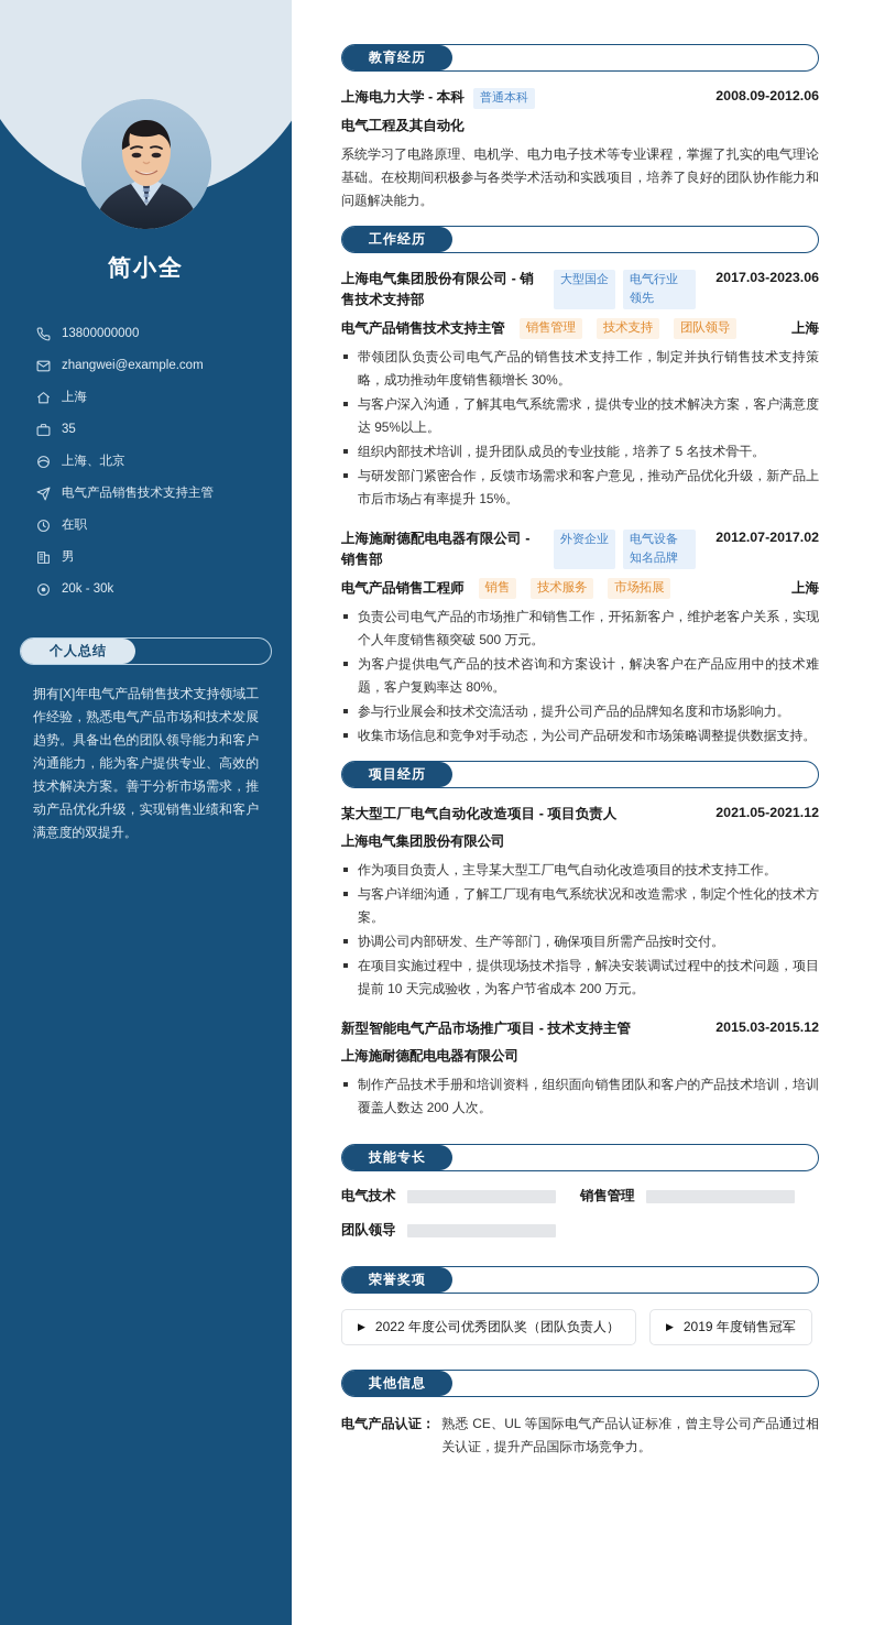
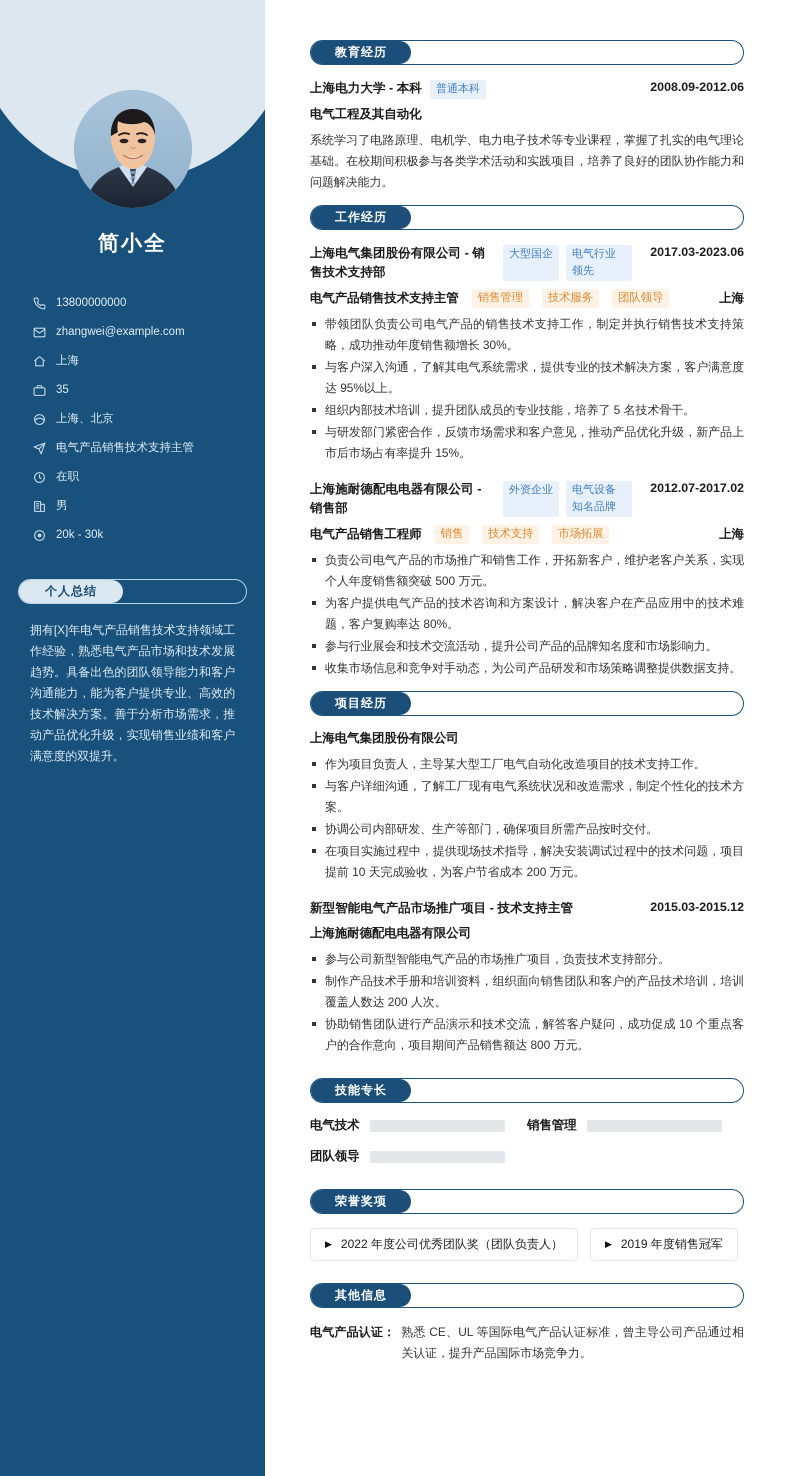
  简小全
  13800000000
  zhangwei@example.com
  上海
  35
  上海、北京
  电气产品销售技术支持主管
  在职
  男
  20k - 30k
  个人总结
  拥有[X]年电气产品销售技术支持领域工作经验，熟悉电气产品市场和技术发展趋势。具备出色的团队领导能力和客户沟通能力，能为客户提供专业、高效的技术解决方案。善于分析市场需求，推动产品优化升级，实现销售业绩和客户满意度的双提升。
  教育经历
  上海电力大学 - 本科
  普通本科
  2008.09-2012.06
  电气工程及其自动化
  系统学习了电路原理、电机学、电力电子技术等专业课程，掌握了扎实的电气理论基础。在校期间积极参与各类学术活动和实践项目，培养了良好的团队协作能力和问题解决能力。
  工作经历
  上海电气集团股份有限公司 - 销售技术支持部
  大型国企
  电气行业领先
  2017.03-2023.06
  电气产品销售技术支持主管
  销售管理
- 技术支持
+ 技术服务
  团队领导
  上海
  带领团队负责公司电气产品的销售技术支持工作，制定并执行销售技术支持策略，成功推动年度销售额增长 30%。
  与客户深入沟通，了解其电气系统需求，提供专业的技术解决方案，客户满意度达 95%以上。
  组织内部技术培训，提升团队成员的专业技能，培养了 5 名技术骨干。
  与研发部门紧密合作，反馈市场需求和客户意见，推动产品优化升级，新产品上市后市场占有率提升 15%。
  上海施耐德配电电器有限公司 - 销售部
  外资企业
  电气设备知名品牌
  2012.07-2017.02
  电气产品销售工程师
  销售
- 技术服务
+ 技术支持
  市场拓展
  上海
  负责公司电气产品的市场推广和销售工作，开拓新客户，维护老客户关系，实现个人年度销售额突破 500 万元。
  为客户提供电气产品的技术咨询和方案设计，解决客户在产品应用中的技术难题，客户复购率达 80%。
  参与行业展会和技术交流活动，提升公司产品的品牌知名度和市场影响力。
  收集市场信息和竞争对手动态，为公司产品研发和市场策略调整提供数据支持。
  项目经历
- 某大型工厂电气自动化改造项目 - 项目负责人
- 2021.05-2021.12
  上海电气集团股份有限公司
  作为项目负责人，主导某大型工厂电气自动化改造项目的技术支持工作。
  与客户详细沟通，了解工厂现有电气系统状况和改造需求，制定个性化的技术方案。
  协调公司内部研发、生产等部门，确保项目所需产品按时交付。
  在项目实施过程中，提供现场技术指导，解决安装调试过程中的技术问题，项目提前 10 天完成验收，为客户节省成本 200 万元。
  新型智能电气产品市场推广项目 - 技术支持主管
  2015.03-2015.12
  上海施耐德配电电器有限公司
+ 参与公司新型智能电气产品的市场推广项目，负责技术支持部分。
  制作产品技术手册和培训资料，组织面向销售团队和客户的产品技术培训，培训覆盖人数达 200 人次。
+ 协助销售团队进行产品演示和技术交流，解答客户疑问，成功促成 10 个重点客户的合作意向，项目期间产品销售额达 800 万元。
  技能专长
  电气技术
  销售管理
  团队领导
  荣誉奖项
  ▶
  2022 年度公司优秀团队奖（团队负责人）
  ▶
  2019 年度销售冠军
  其他信息
  电气产品认证：
  熟悉 CE、UL 等国际电气产品认证标准，曾主导公司产品通过相关认证，提升产品国际市场竞争力。
